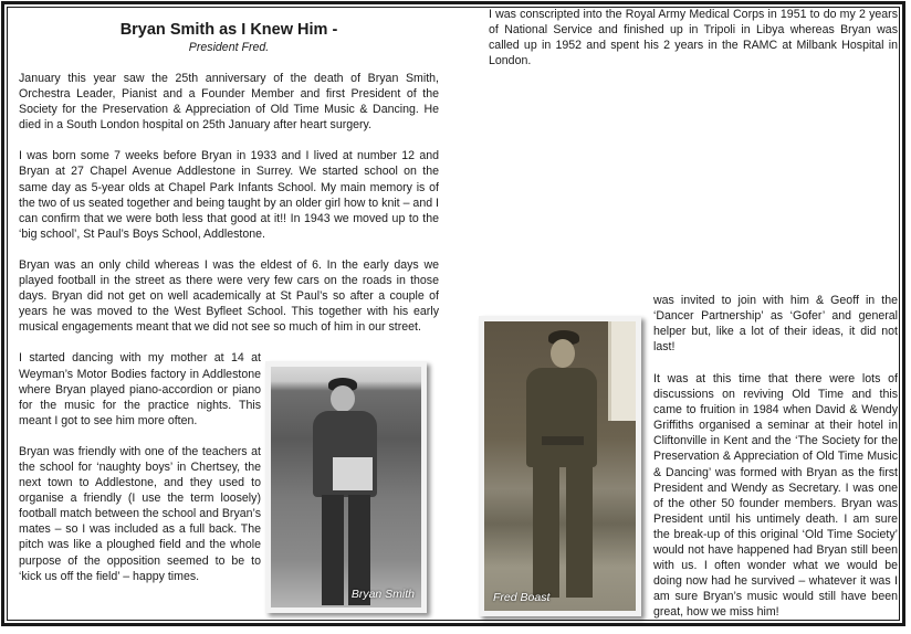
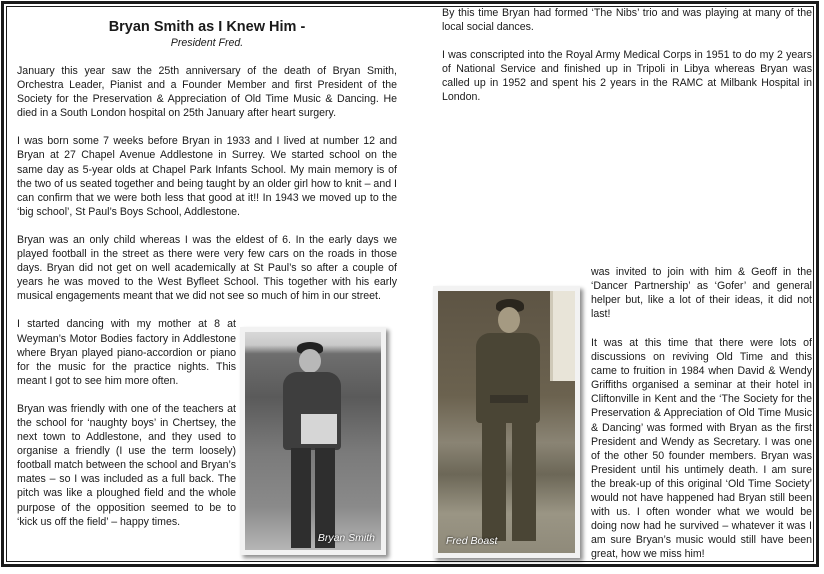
  Bryan Smith as I Knew Him -
  President Fred.
  January this year saw the 25th anniversary of the death of Bryan Smith, Orchestra Leader, Pianist and a Founder Member and first President of the Society for the Preservation & Appreciation of Old Time Music & Dancing. He died in a South London hospital on 25th January after heart surgery.
  I was born some 7 weeks before Bryan in 1933 and I lived at number 12 and Bryan at 27 Chapel Avenue Addlestone in Surrey. We started school on the same day as 5-year olds at Chapel Park Infants School. My main memory is of the two of us seated together and being taught by an older girl how to knit – and I can confirm that we were both less that good at it!! In 1943 we moved up to the ‘big school’, St Paul’s Boys School, Addlestone.
  Bryan was an only child whereas I was the eldest of 6. In the early days we played football in the street as there were very few cars on the roads in those days. Bryan did not get on well academically at St Paul’s so after a couple of years he was moved to the West Byfleet School. This together with his early musical engagements meant that we did not see so much of him in our street.
- I started dancing with my mother at 14 at Weyman’s Motor Bodies factory in Addlestone where Bryan played piano-accordion or piano for the music for the practice nights. This meant I got to see him more often.
+ I started dancing with my mother at 8 at Weyman’s Motor Bodies factory in Addlestone where Bryan played piano-accordion or piano for the music for the practice nights. This meant I got to see him more often.
  Bryan was friendly with one of the teachers at the school for ‘naughty boys’ in Chertsey, the next town to Addlestone, and they used to organise a friendly (I use the term loosely) football match between the school and Bryan’s mates – so I was included as a full back. The pitch was like a ploughed field and the whole purpose of the opposition seemed to be to ‘kick us off the field’ – happy times.
  Bryan Smith
+ By this time Bryan had formed ‘The Nibs’ trio and was playing at many of the local social dances.
  I was conscripted into the Royal Army Medical Corps in 1951 to do my 2 years of National Service and finished up in Tripoli in Libya whereas Bryan was called up in 1952 and spent his 2 years in the RAMC at Milbank Hospital in London.
  was invited to join with him & Geoff in the ‘Dancer Partnership’ as ‘Gofer’ and general helper but, like a lot of their ideas, it did not last!
  It was at this time that there were lots of discussions on reviving Old Time and this came to fruition in 1984 when David & Wendy Griffiths organised a seminar at their hotel in Cliftonville in Kent and the ‘The Society for the Preservation & Appreciation of Old Time Music & Dancing’ was formed with Bryan as the first President and Wendy as Secretary. I was one of the other 50 founder members. Bryan was President until his untimely death. I am sure the break-up of this original ‘Old Time Society’ would not have happened had Bryan still been with us. I often wonder what we would be doing now had he survived – whatever it was I am sure Bryan’s music would still have been great, how we miss him!
  Fred Boast
